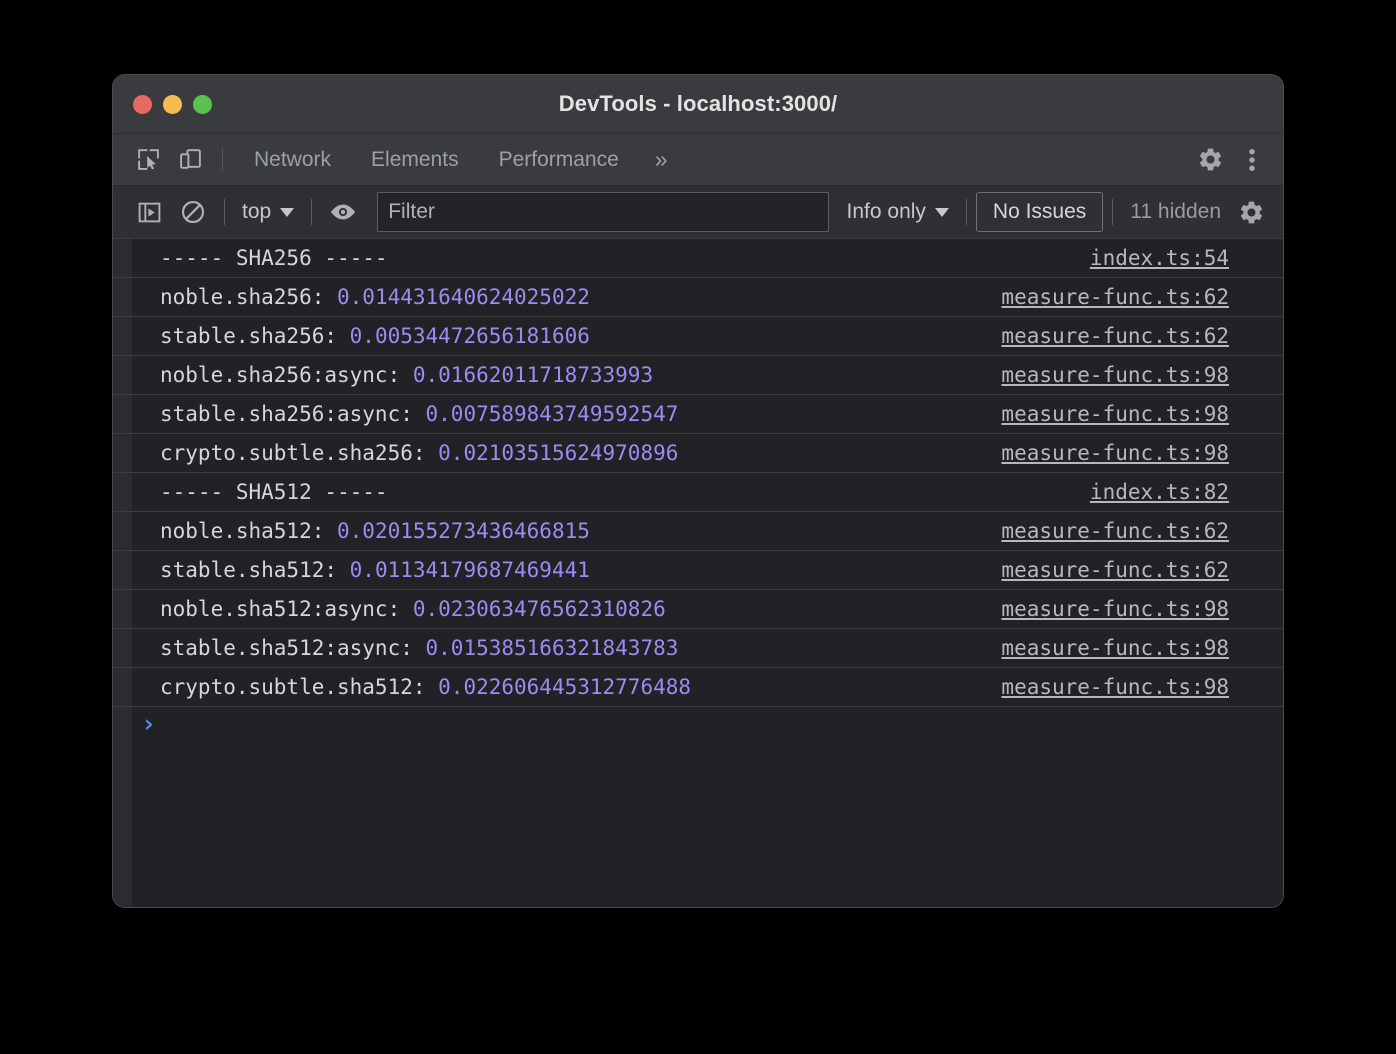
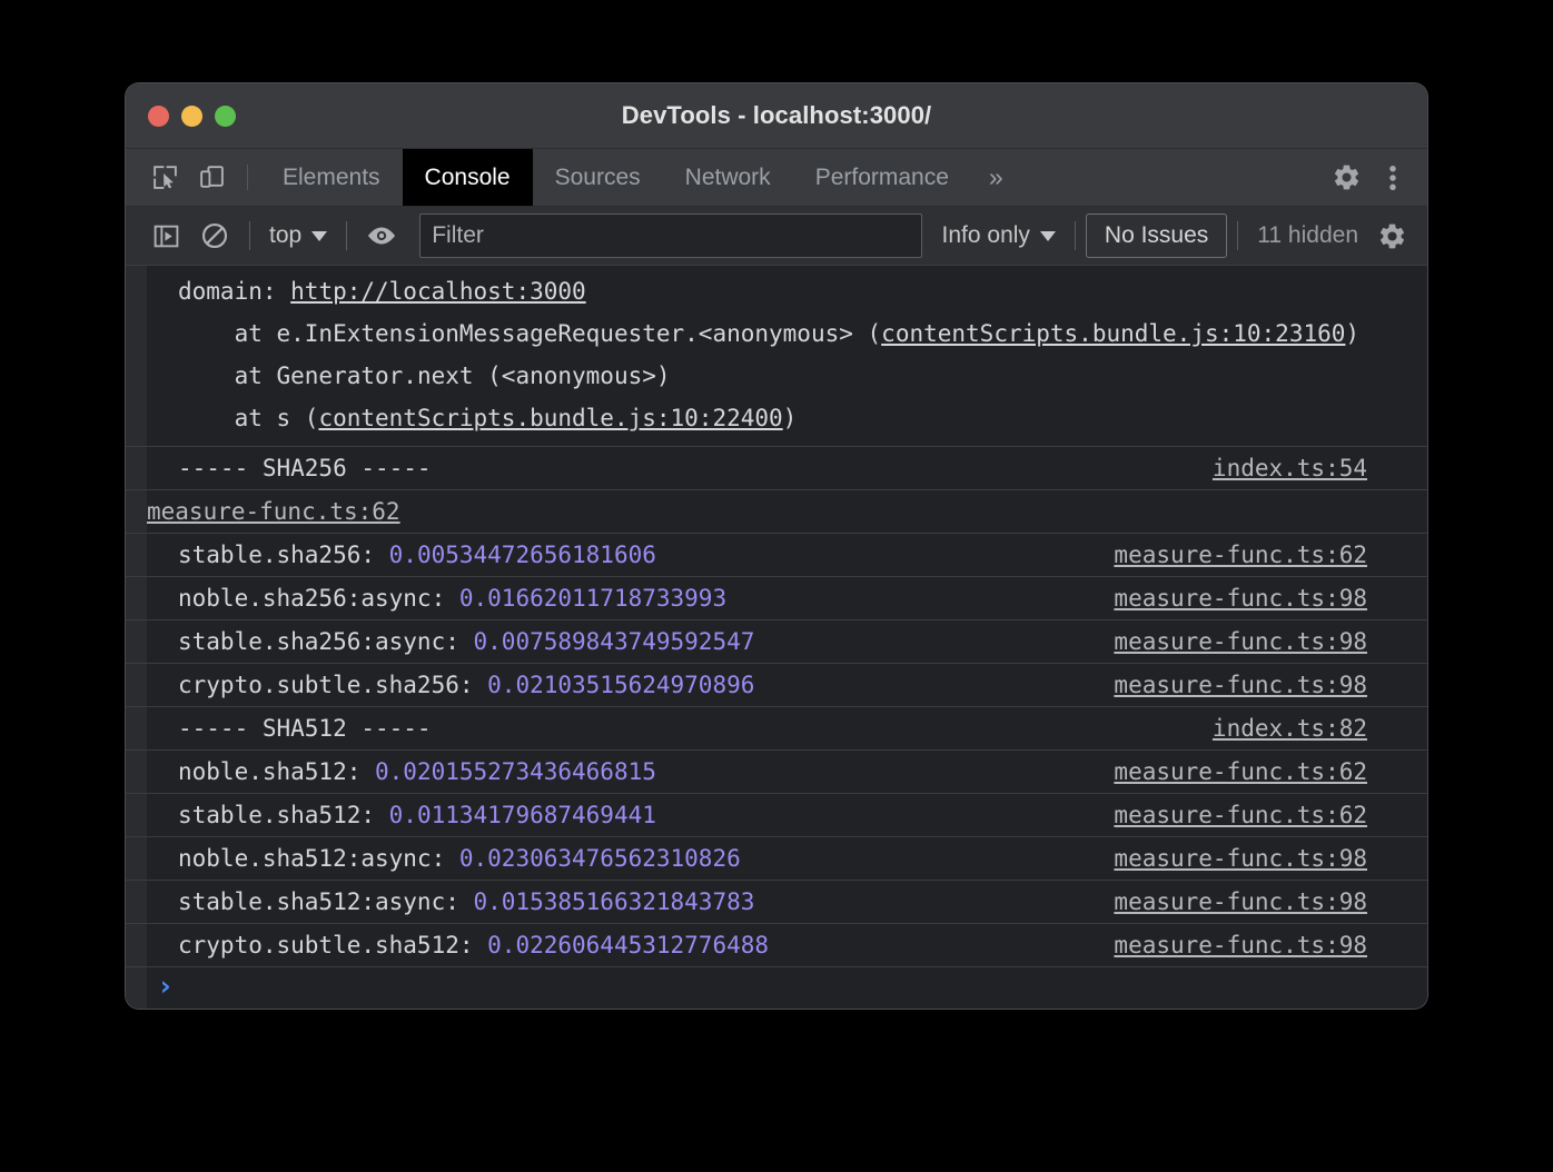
  DevTools - localhost:3000/
- Network
+ Elements
+ Console
+ Sources
- Elements
+ Network
  Performance
  »
  top
  Filter
  Info only
  No Issues
  11 hidden
+ domain: http://localhost:3000 at e.InExtensionMessageRequester.<anonymous> (contentScripts.bundle.js:10:23160) at Generator.next (<anonymous>) at s (contentScripts.bundle.js:10:22400)
  ----- SHA256 -----
  index.ts:54
- noble.sha256: 0.014431640624025022
  measure-func.ts:62
  stable.sha256: 0.00534472656181606
  measure-func.ts:62
  noble.sha256:async: 0.01662011718733993
  measure-func.ts:98
  stable.sha256:async: 0.007589843749592547
  measure-func.ts:98
  crypto.subtle.sha256: 0.02103515624970896
  measure-func.ts:98
  ----- SHA512 -----
  index.ts:82
  noble.sha512: 0.020155273436466815
  measure-func.ts:62
  stable.sha512: 0.01134179687469441
  measure-func.ts:62
  noble.sha512:async: 0.023063476562310826
  measure-func.ts:98
  stable.sha512:async: 0.015385166321843783
  measure-func.ts:98
  crypto.subtle.sha512: 0.022606445312776488
  measure-func.ts:98
  ›
